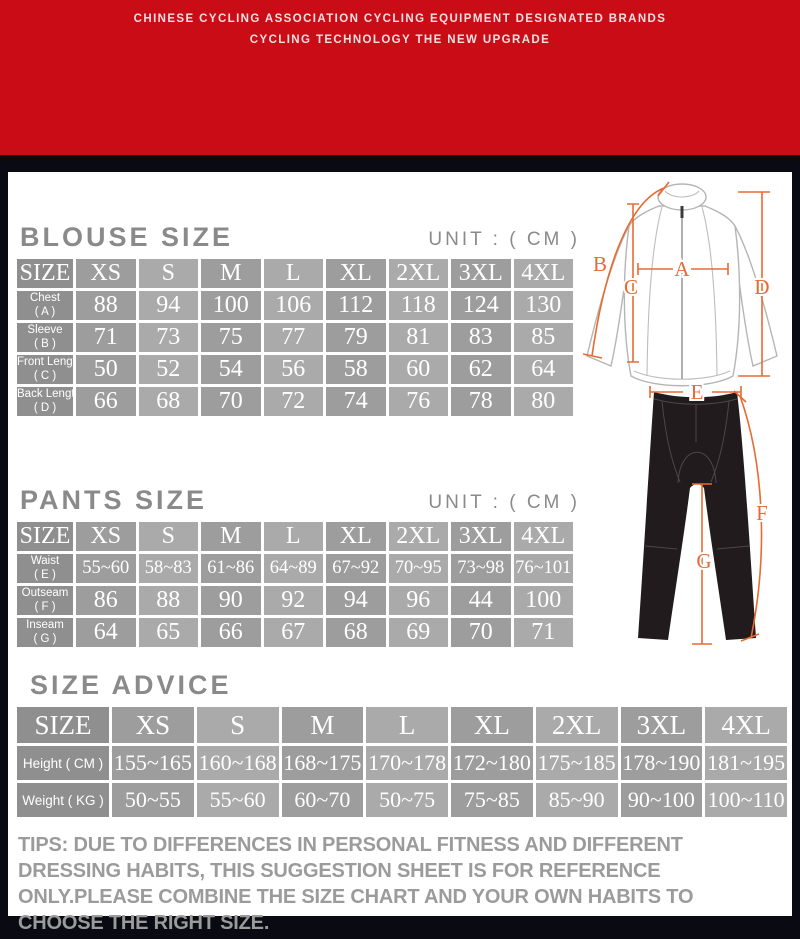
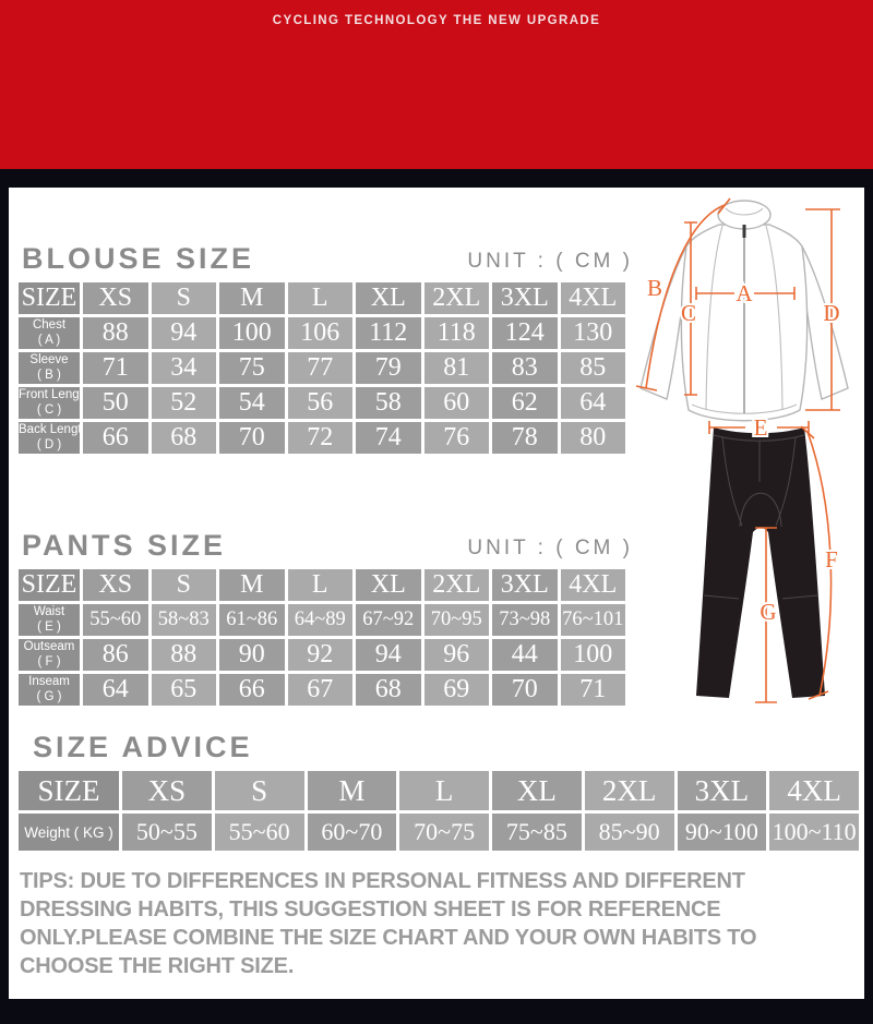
- CHINESE CYCLING ASSOCIATION CYCLING EQUIPMENT DESIGNATED BRANDS
  CYCLING TECHNOLOGY THE NEW UPGRADE
  BLOUSE SIZE
  UNIT : ( CM )
  SIZE	XS	S	M	L	XL	2XL	3XL	4XL
  Chest( A )	88	94	100	106	112	118	124	130
- Sleeve( B )	71	73	75	77	79	81	83	85
+ Sleeve( B )	71	34	75	77	79	81	83	85
  Front Leng( C )	50	52	54	56	58	60	62	64
  Back Lengt( D )	66	68	70	72	74	76	78	80
  PANTS SIZE
  UNIT : ( CM )
  SIZE	XS	S	M	L	XL	2XL	3XL	4XL
  Waist( E )	55~60	58~83	61~86	64~89	67~92	70~95	73~98	76~101
  Outseam( F )	86	88	90	92	94	96	44	100
  Inseam( G )	64	65	66	67	68	69	70	71
  SIZE ADVICE
  SIZE	XS	S	M	L	XL	2XL	3XL	4XL
- Height ( CM )	155~165	160~168	168~175	170~178	172~180	175~185	178~190	181~195
- Weight ( KG )	50~55	55~60	60~70	50~75	75~85	85~90	90~100	100~110
+ Weight ( KG )	50~55	55~60	60~70	70~75	75~85	85~90	90~100	100~110
  TIPS: DUE TO DIFFERENCES IN PERSONAL FITNESS AND DIFFERENT DRESSING HABITS, THIS SUGGESTION SHEET IS FOR REFERENCE ONLY.PLEASE COMBINE THE SIZE CHART AND YOUR OWN HABITS TO CHOOSE THE RIGHT SIZE.
  A
  B
  C
  D
  E
  F
  G
